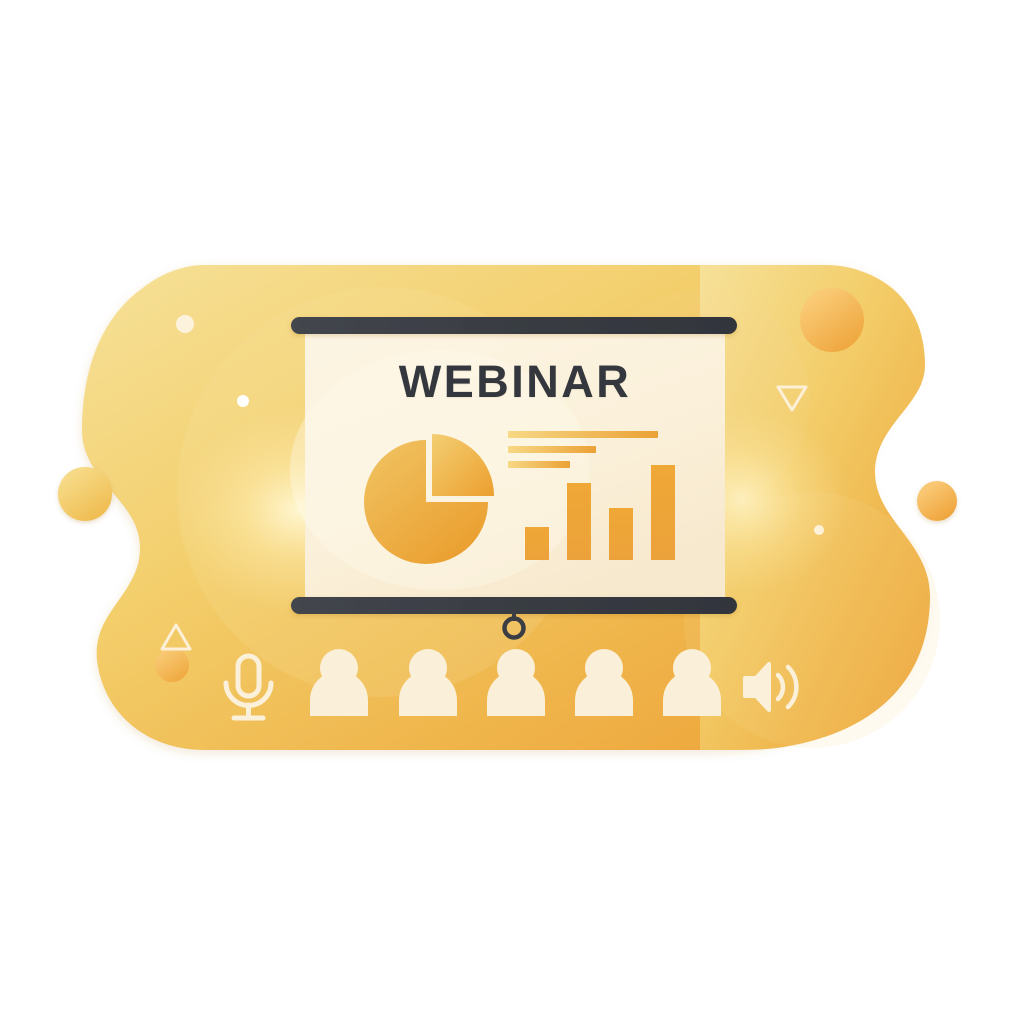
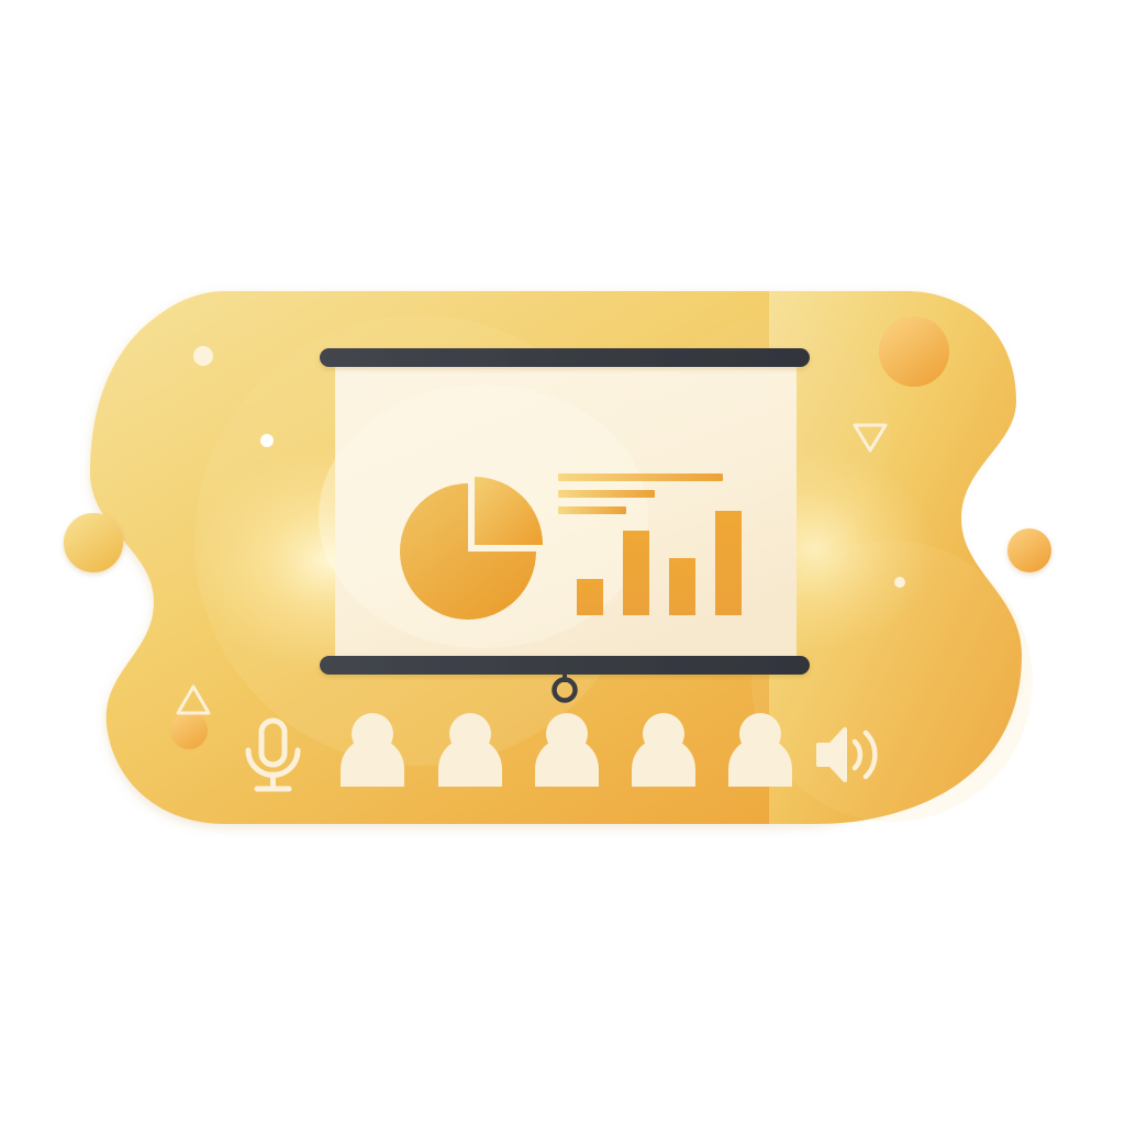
- WEBINAR
